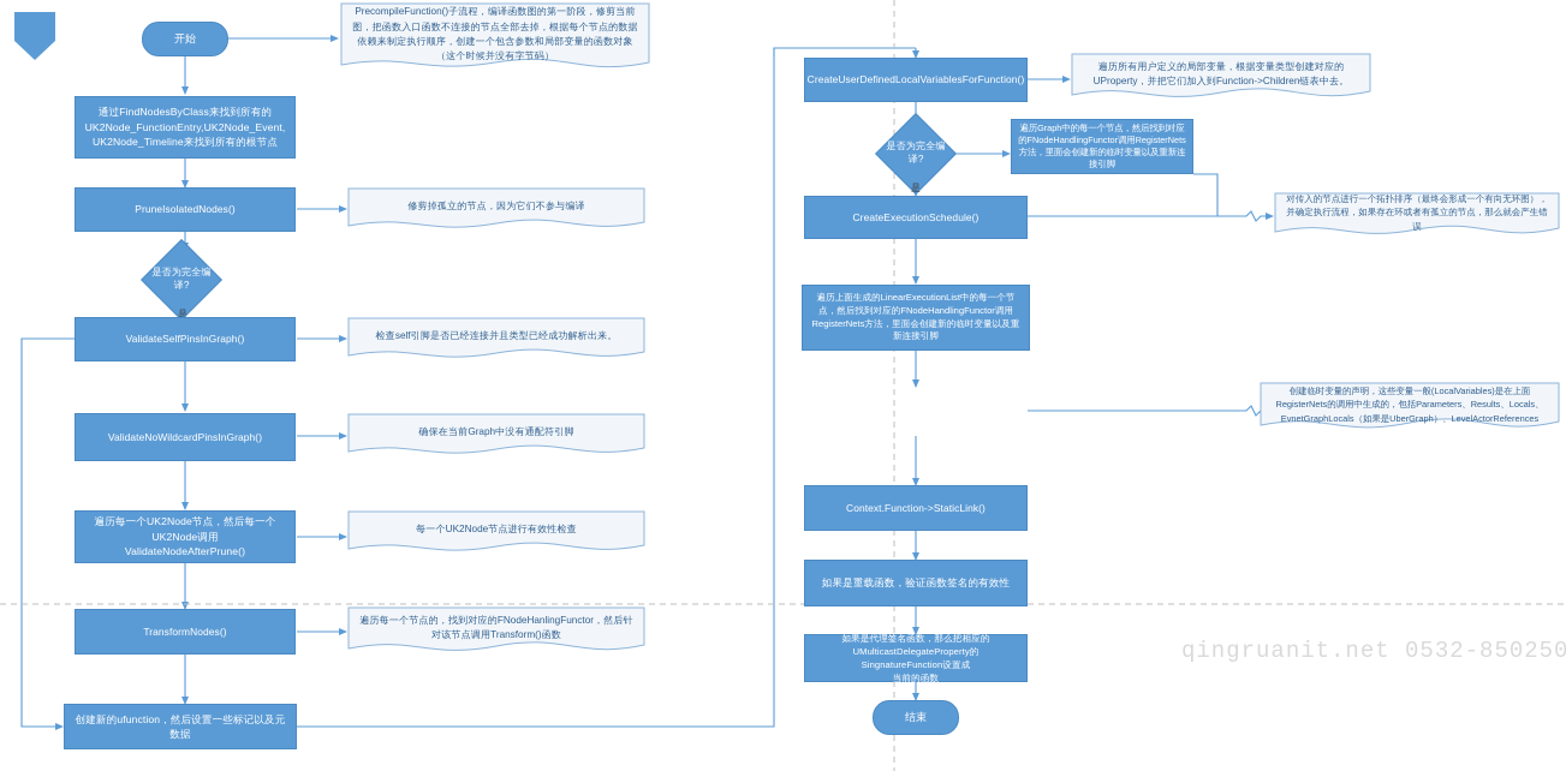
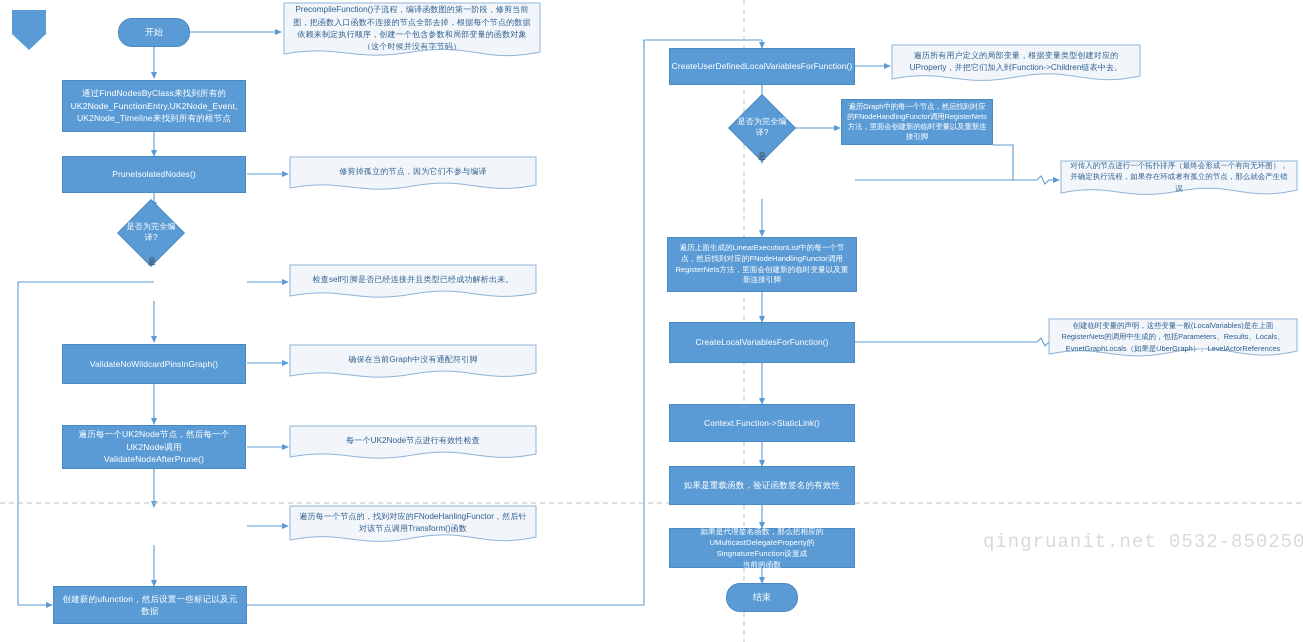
  开始
  PrecompileFunction()子流程，编译函数图的第一阶段，修剪当前图，把函数入口函数不连接的节点全部去掉，根据每个节点的数据依赖来制定执行顺序，创建一个包含参数和局部变量的函数对象（这个时候并没有字节码）
  通过FindNodesByClass来找到所有的
  UK2Node_FunctionEntry,UK2Node_Event,
  UK2Node_Timeline来找到所有的根节点
  PruneIsolatedNodes()
  修剪掉孤立的节点，因为它们不参与编译
  是否为完全编
  译?
  是
- ValidateSelfPinsInGraph()
  检查self引脚是否已经连接并且类型已经成功解析出来。
  ValidateNoWildcardPinsInGraph()
  确保在当前Graph中没有通配符引脚
  遍历每一个UK2Node节点，然后每一个UK2Node调用
  ValidateNodeAfterPrune()
  每一个UK2Node节点进行有效性检查
- TransformNodes()
  遍历每一个节点的，找到对应的FNodeHanlingFunctor，然后针对该节点调用Transform()函数
  创建新的ufunction，然后设置一些标记以及元数据
  CreateUserDefinedLocalVariablesForFunction()
  遍历所有用户定义的局部变量，根据变量类型创建对应的UProperty，并把它们加入到Function->Children链表中去。
  是否为完全编
  译?
  是
  遍历Graph中的每一个节点，然后找到对应的FNodeHandlingFunctor调用RegisterNets方法，里面会创建新的临时变量以及重新连接引脚
- CreateExecutionSchedule()
  对传入的节点进行一个拓扑排序（最终会形成一个有向无环图），并确定执行流程，如果存在环或者有孤立的节点，那么就会产生错误
  遍历上面生成的LinearExecutionList中的每一个节点，然后找到对应的FNodeHandlingFunctor调用RegisterNets方法，里面会创建新的临时变量以及重新连接引脚
+ CreateLocalVariablesForFunction()
  创建临时变量的声明，这些变量一般(LocalVariables)是在上面RegisterNets的调用中生成的，包括Parameters、Results、Locals、EvnetGraphLocals（如果是UberGraph）、LevelActorReferences
  Context.Function->StaticLink()
  如果是重载函数，验证函数签名的有效性
  如果是代理签名函数，那么把相应的
  UMulticastDelegateProperty的SingnatureFunction设置成
  当前的函数
  结束
  qingruanit.net 0532-850250
